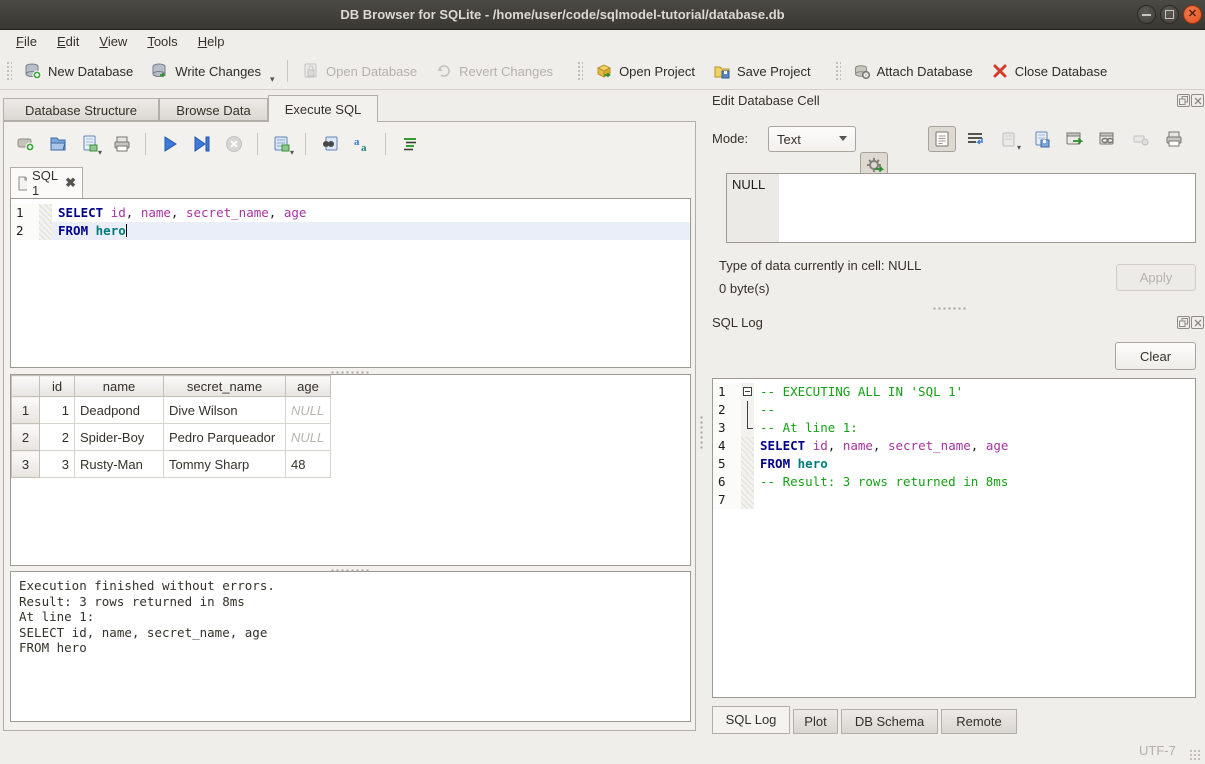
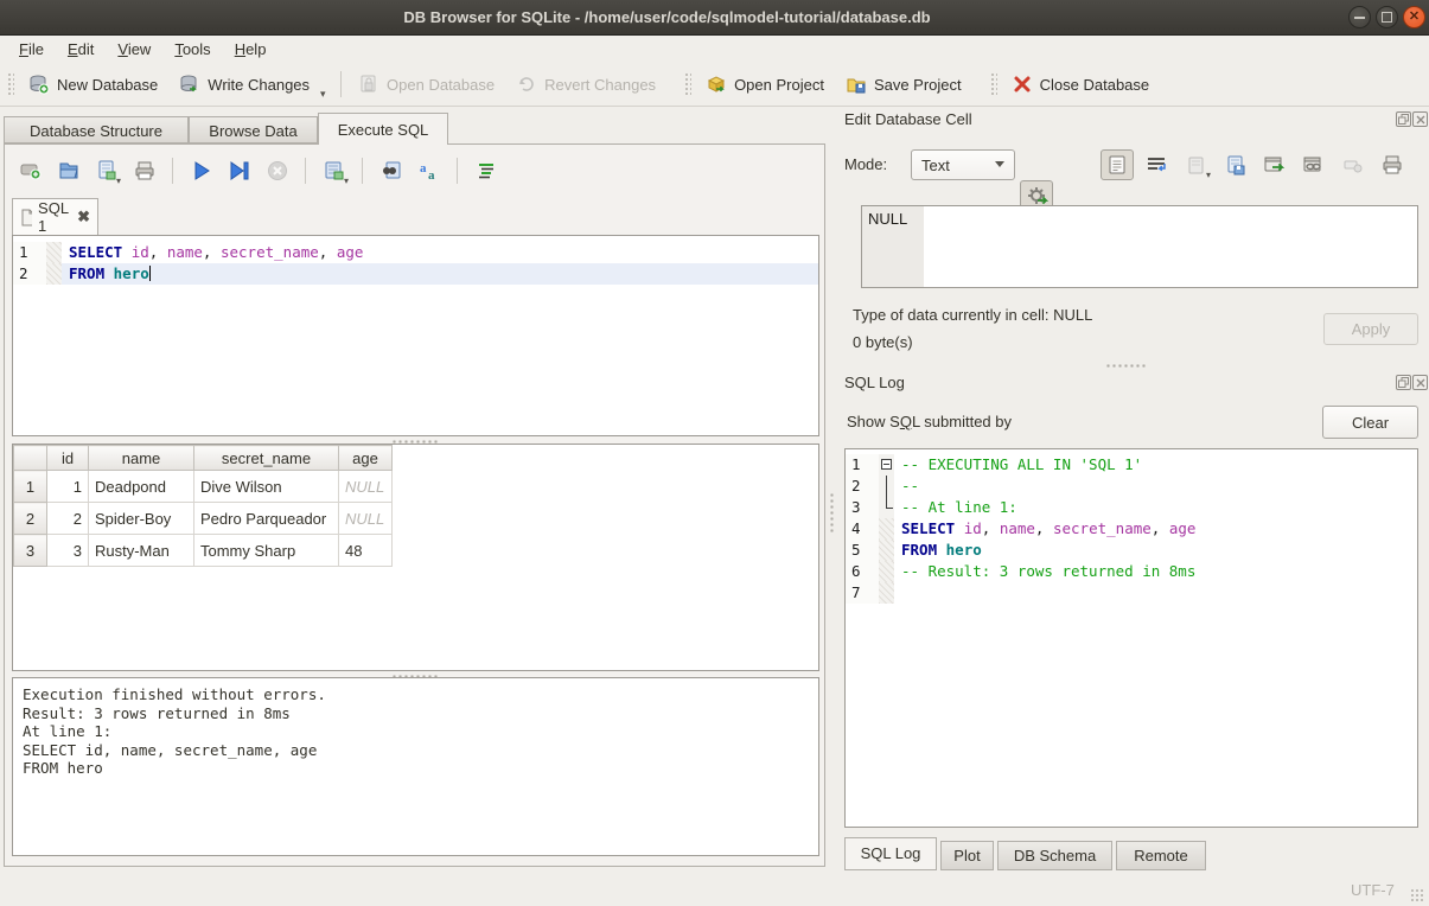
  DB Browser for SQLite - /home/user/code/sqlmodel-tutorial/database.db
  ✕
  File
  Edit
  View
  Tools
  Help
  New Database
  Write Changes
  ▾
  Open Database
  Revert Changes
  Open Project
  Save Project
- Attach Database
  Close Database
  Database Structure
  Browse Data
  Execute SQL
  ▾
  ▾
  a
  a
  SQL 1
  ✖
  1
  SELECT id, name, secret_name, age
  2
  FROM hero
  	id	name	secret_name	age
  1	1	Deadpond	Dive Wilson	NULL
  2	2	Spider-Boy	Pedro Parqueador	NULL
  3	3	Rusty-Man	Tommy Sharp	48
  Execution finished without errors.
  Result: 3 rows returned in 8ms
  At line 1:
  SELECT id, name, secret_name, age
  FROM hero
  Edit Database Cell
  Mode:
  Text
  ▾
  NULL
  Type of data currently in cell: NULL
  0 byte(s)
  Apply
  SQL Log
+ Show SQL submitted by
  Clear
  1
  -- EXECUTING ALL IN 'SQL 1'
  2
  --
  3
  -- At line 1:
  4
  SELECT id, name, secret_name, age
  5
  FROM hero
  6
  -- Result: 3 rows returned in 8ms
  7
  SQL Log
  Plot
  DB Schema
  Remote
  UTF-7
